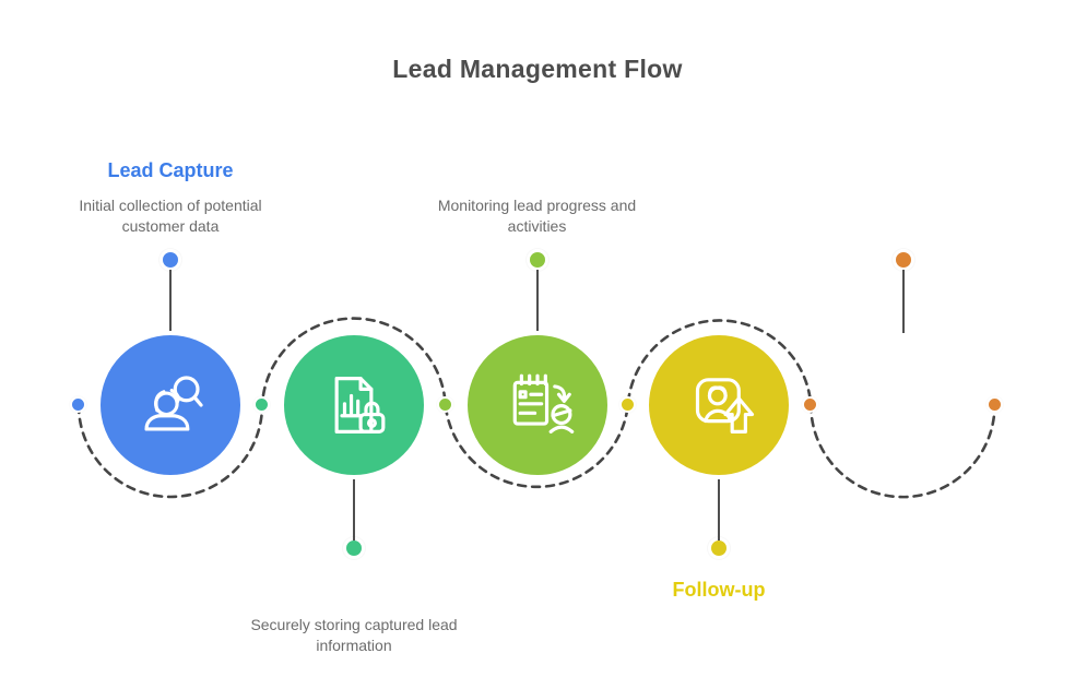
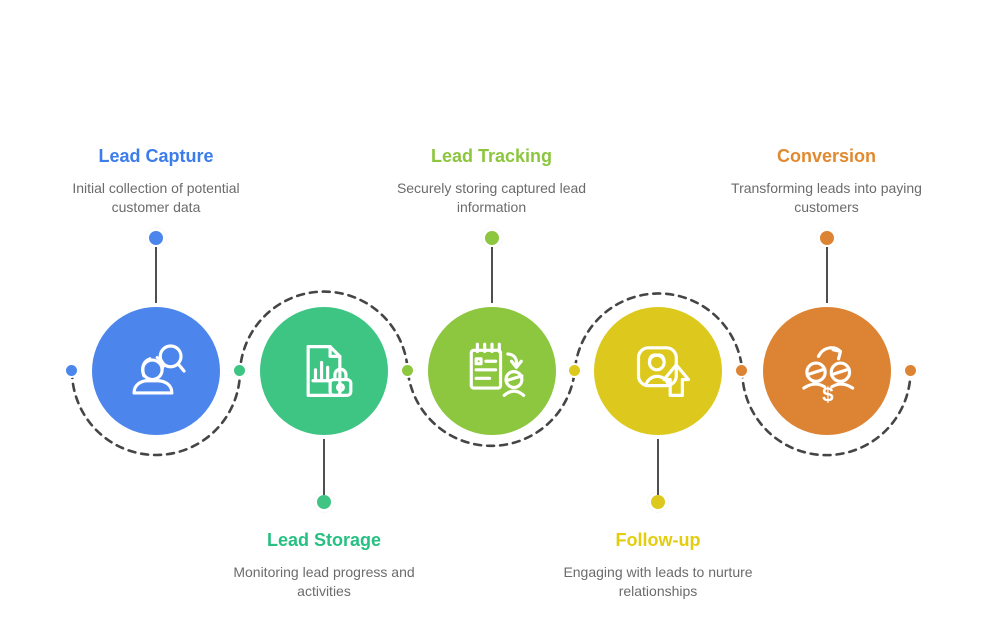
- Lead Management Flow
  Lead Capture
  Initial collection of potential customer data
+ Lead Storage
- Securely storing captured lead information
+ Monitoring lead progress and activities
+ Lead Tracking
- Monitoring lead progress and activities
+ Securely storing captured lead information
  Follow-up
+ Engaging with leads to nurture relationships
+ Conversion
+ Transforming leads into paying customers
+ $
